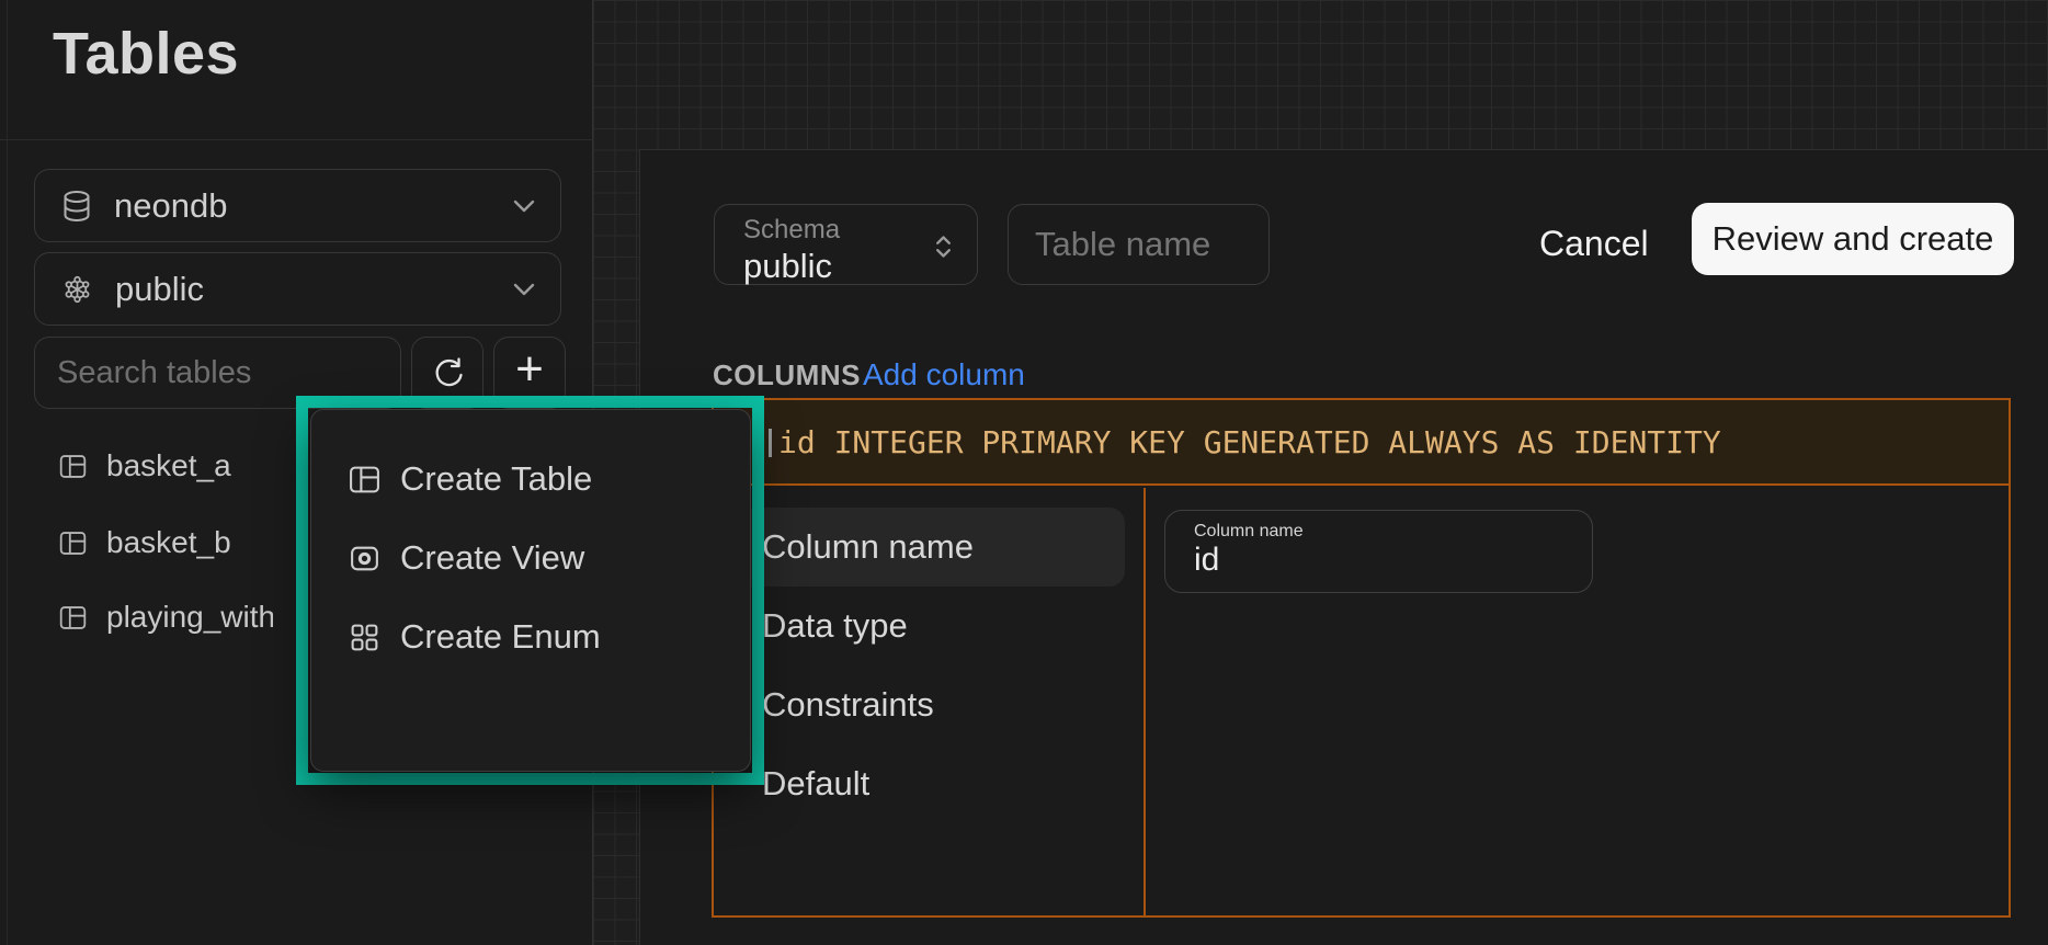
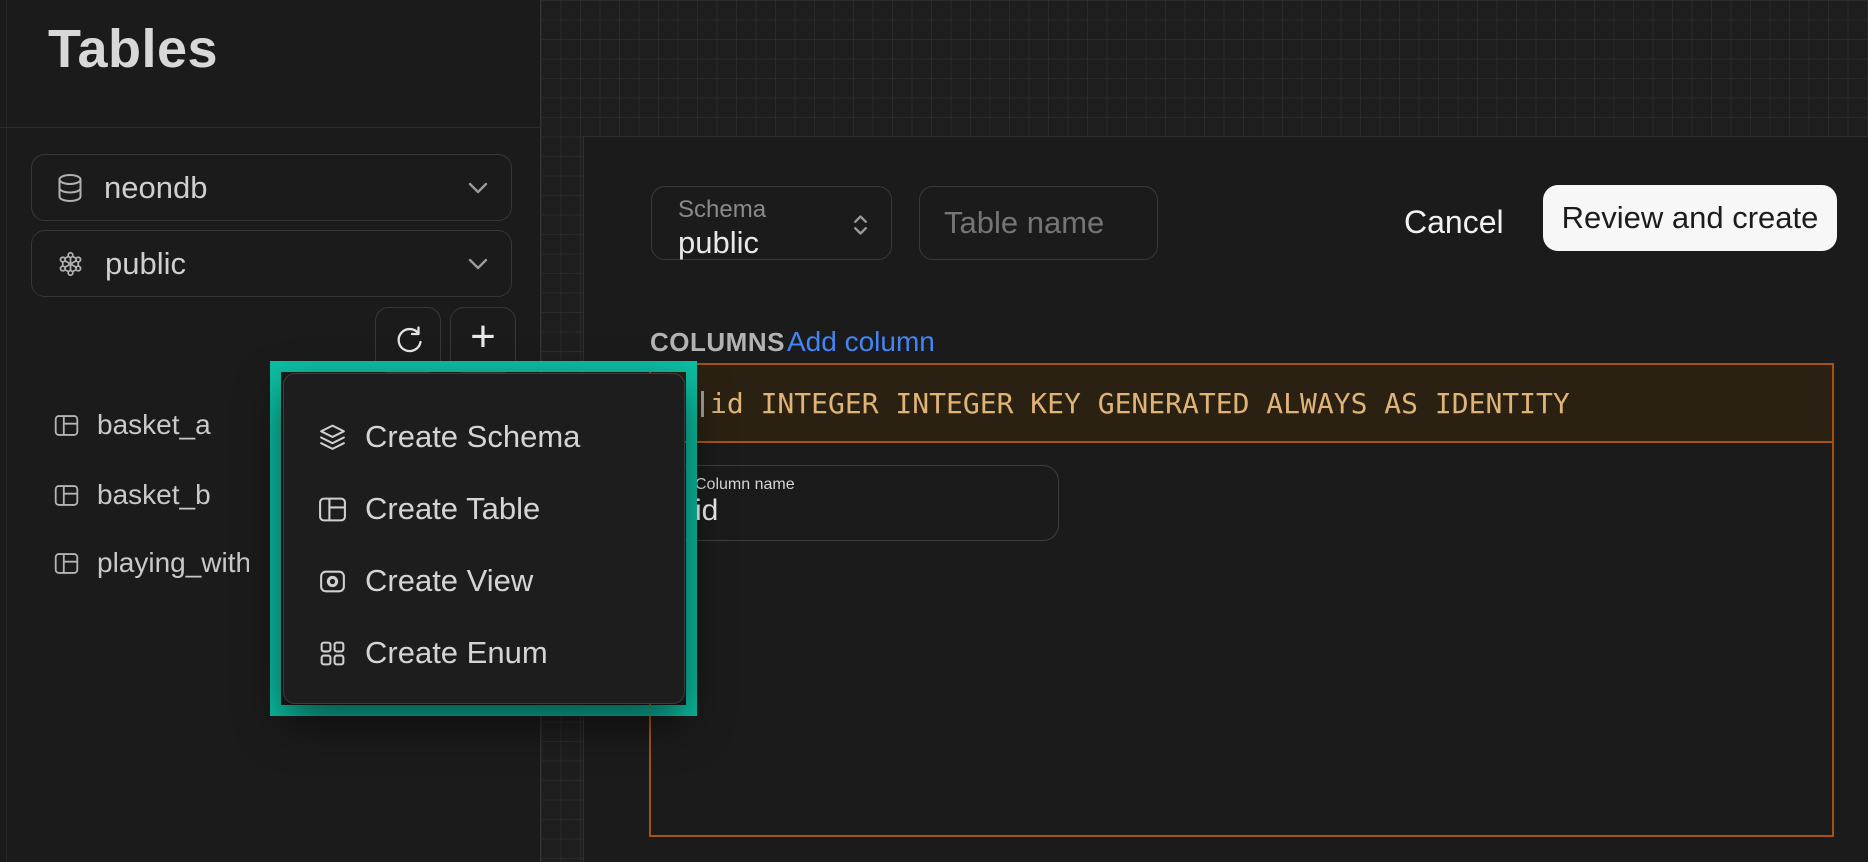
  Tables
  neondb
  public
- Search tables
  +
  basket_a
  basket_b
  playing_with
  Schema
  public
  Table name
  Cancel
  Review and create
  COLUMNS
  Add column
- id INTEGER PRIMARY KEY GENERATED ALWAYS AS IDENTITY
+ id INTEGER INTEGER KEY GENERATED ALWAYS AS IDENTITY
- Column name
- Data type
- Constraints
- Default
  Column name id
+ Create Schema
  Create Table
  Create View
  Create Enum
